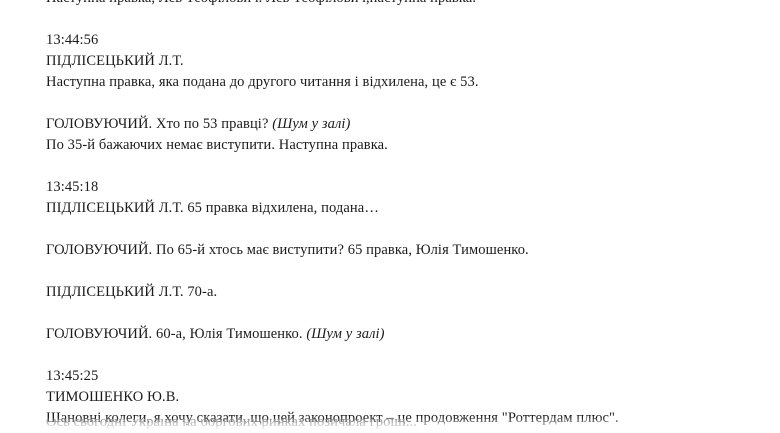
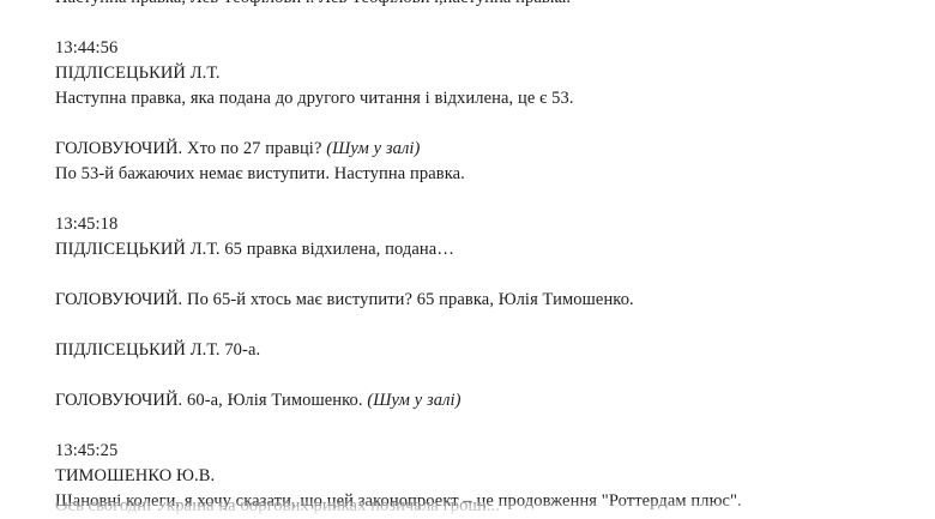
  13:44:56
  ПІДЛІСЕЦЬКИЙ Л.Т.
  Наступна правка, яка подана до другого читання і відхилена, це є 53.
- ГОЛОВУЮЧИЙ. Хто по 53 правці? (Шум у залі)
+ ГОЛОВУЮЧИЙ. Хто по 27 правці? (Шум у залі)
- По 35-й бажаючих немає виступити. Наступна правка.
+ По 53-й бажаючих немає виступити. Наступна правка.
  13:45:18
  ПІДЛІСЕЦЬКИЙ Л.Т. 65 правка відхилена, подана…
  ГОЛОВУЮЧИЙ. По 65-й хтось має виступити? 65 правка, Юлія Тимошенко.
  ПІДЛІСЕЦЬКИЙ Л.Т. 70-а.
  ГОЛОВУЮЧИЙ. 60-а, Юлія Тимошенко. (Шум у залі)
  13:45:25
  ТИМОШЕНКО Ю.В.
